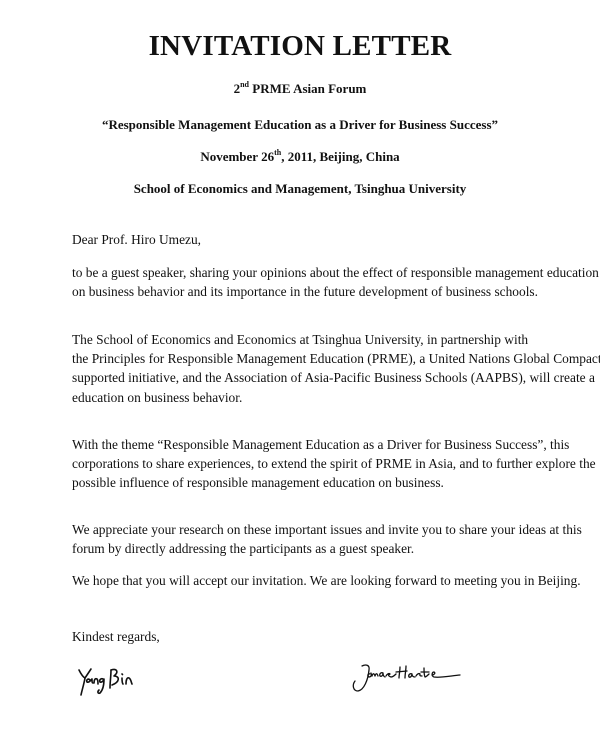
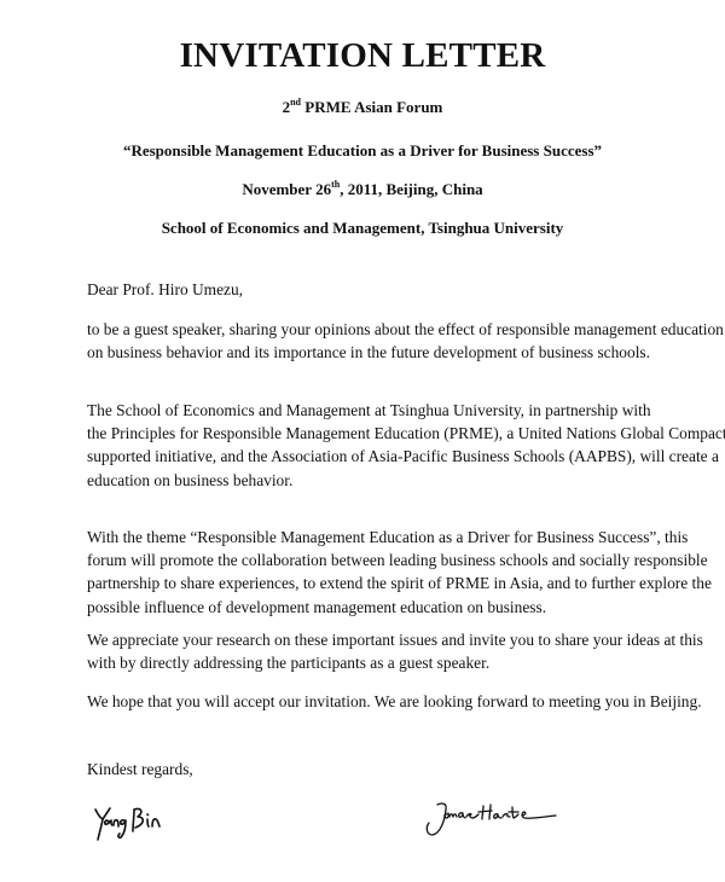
  INVITATION LETTER
  2nd PRME Asian Forum
  “Responsible Management Education as a Driver for Business Success”
  November 26th, 2011, Beijing, China
  School of Economics and Management, Tsinghua University
  Dear Prof. Hiro Umezu,
  to be a guest speaker, sharing your opinions about the effect of responsible management education
  on business behavior and its importance in the future development of business schools.
- The School of Economics and Economics at Tsinghua University, in partnership with
+ The School of Economics and Management at Tsinghua University, in partnership with
  the Principles for Responsible Management Education (PRME), a United Nations Global Compac
  supported initiative, and the Association of Asia-Pacific Business Schools (AAPBS), will create a
  education on business behavior.
  With the theme “Responsible Management Education as a Driver for Business Success”, this
+ forum will promote the collaboration between leading business schools and socially responsible
- corporations to share experiences, to extend the spirit of PRME in Asia, and to further explore the
+ partnership to share experiences, to extend the spirit of PRME in Asia, and to further explore the
- possible influence of responsible management education on business.
+ possible influence of development management education on business.
  We appreciate your research on these important issues and invite you to share your ideas at this
- forum by directly addressing the participants as a guest speaker.
+ with by directly addressing the participants as a guest speaker.
  We hope that you will accept our invitation. We are looking forward to meeting you in Beijing.
  Kindest regards,
